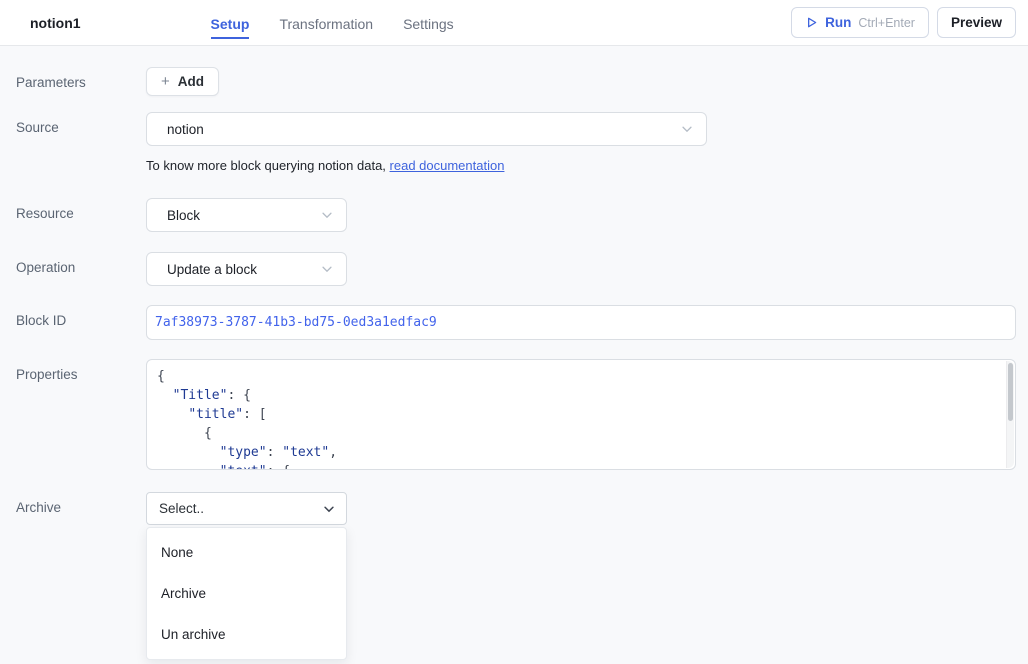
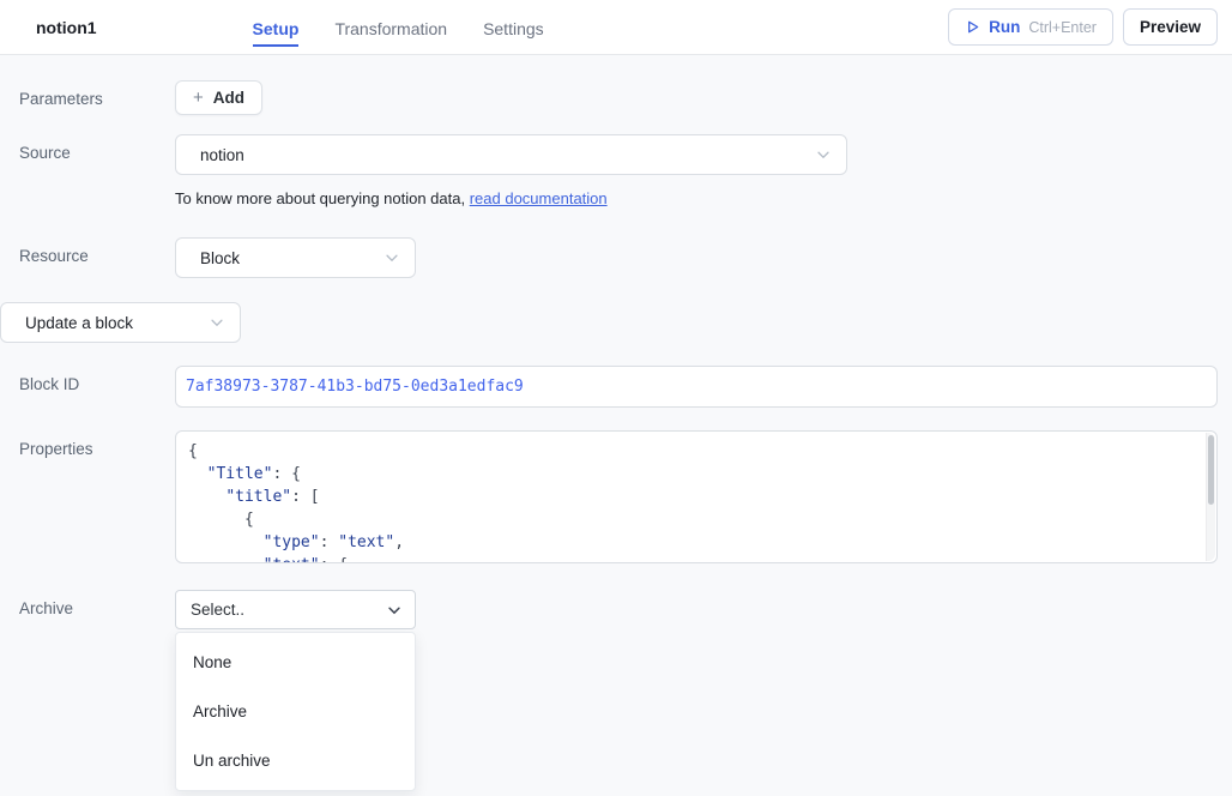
  notion1
  Setup
  Transformation
  Settings
  Run
  Ctrl+Enter
  Preview
  Parameters
  +
  Add
  Source
  notion
- To know more block querying notion data, read documentation
+ To know more about querying notion data, read documentation
  Resource
  Block
- Operation
  Update a block
  Block ID
  7af38973-3787-41b3-bd75-0ed3a1edfac9
  Properties
  {
  "Title": {
  "title": [
  {
  "type": "text",
  Archive
  Select..
  None
  Archive
  Un archive
